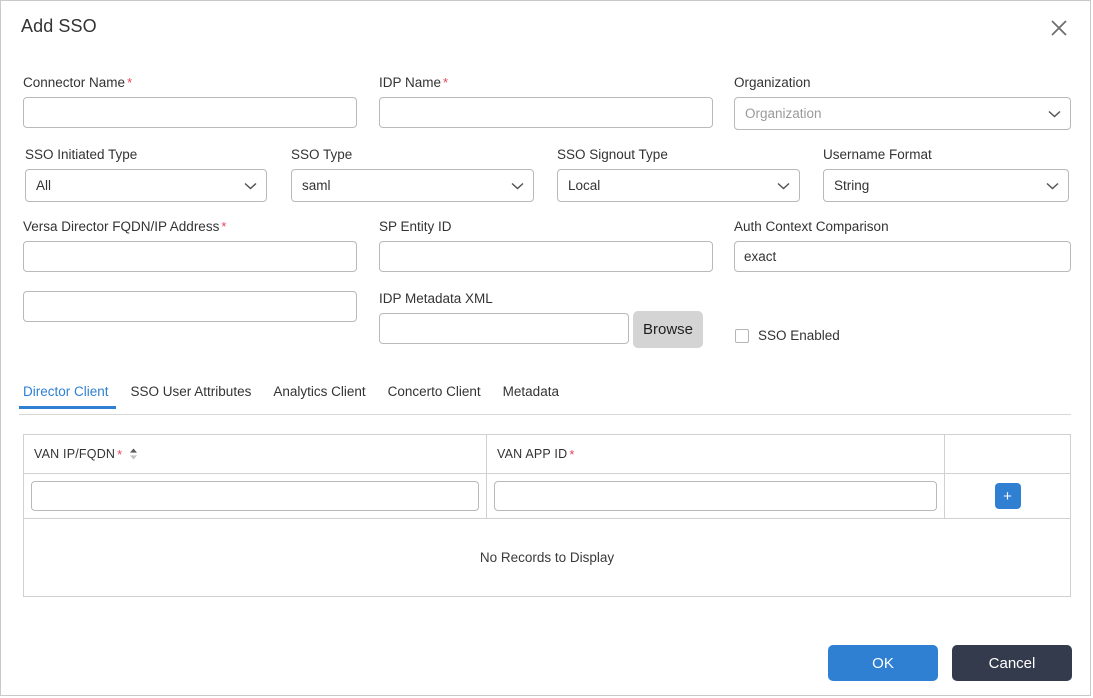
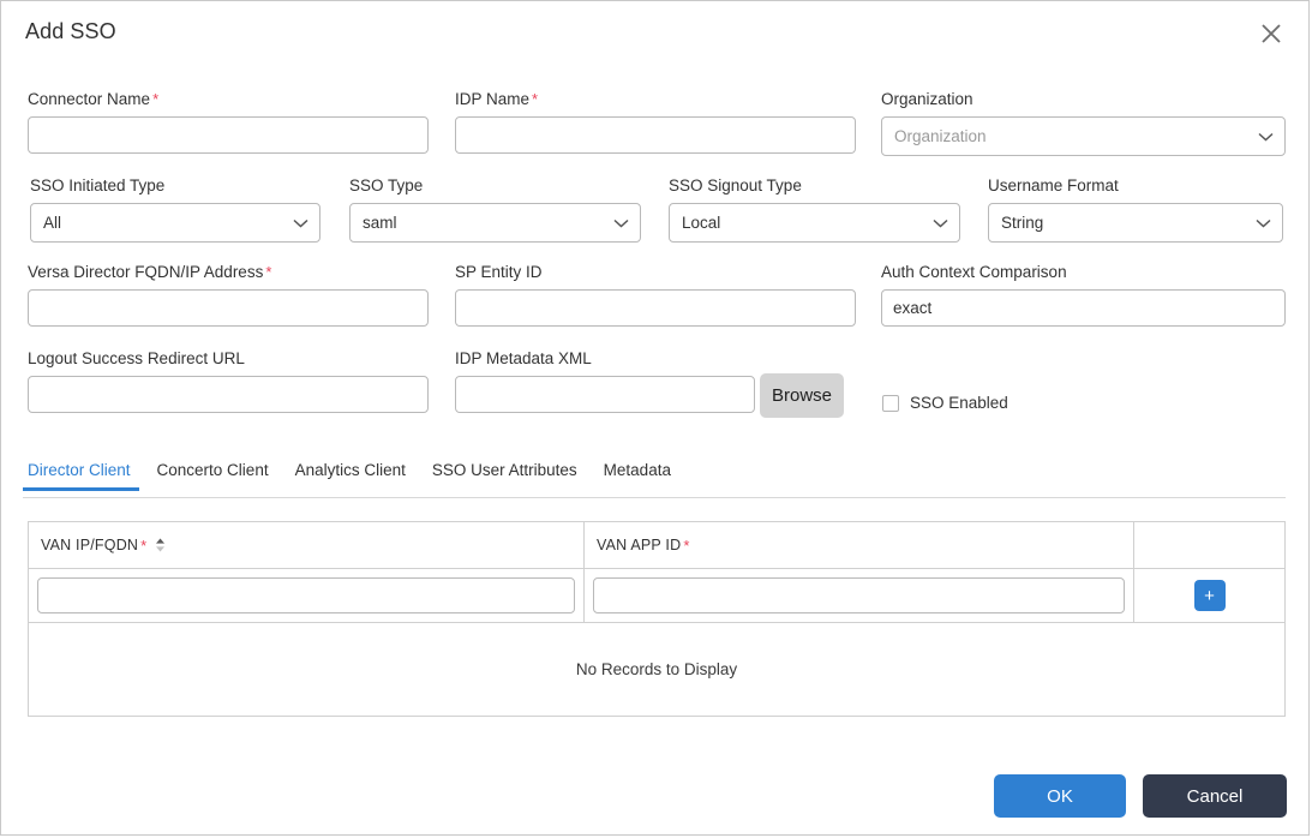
  Add SSO
  Connector Name *
  IDP Name *
  Organization
  Organization
  SSO Initiated Type
  All
  SSO Type
  saml
  SSO Signout Type
  Local
  Username Format
  String
  Versa Director FQDN/IP Address *
  SP Entity ID
  Auth Context Comparison
  exact
+ Logout Success Redirect URL
  IDP Metadata XML
  Browse
  SSO Enabled
  Director Client
- SSO User Attributes
+ Concerto Client
  Analytics Client
- Concerto Client
+ SSO User Attributes
  Metadata
  VAN IP/FQDN
  *
  VAN APP ID
  *
  +
  No Records to Display
  OK
  Cancel
